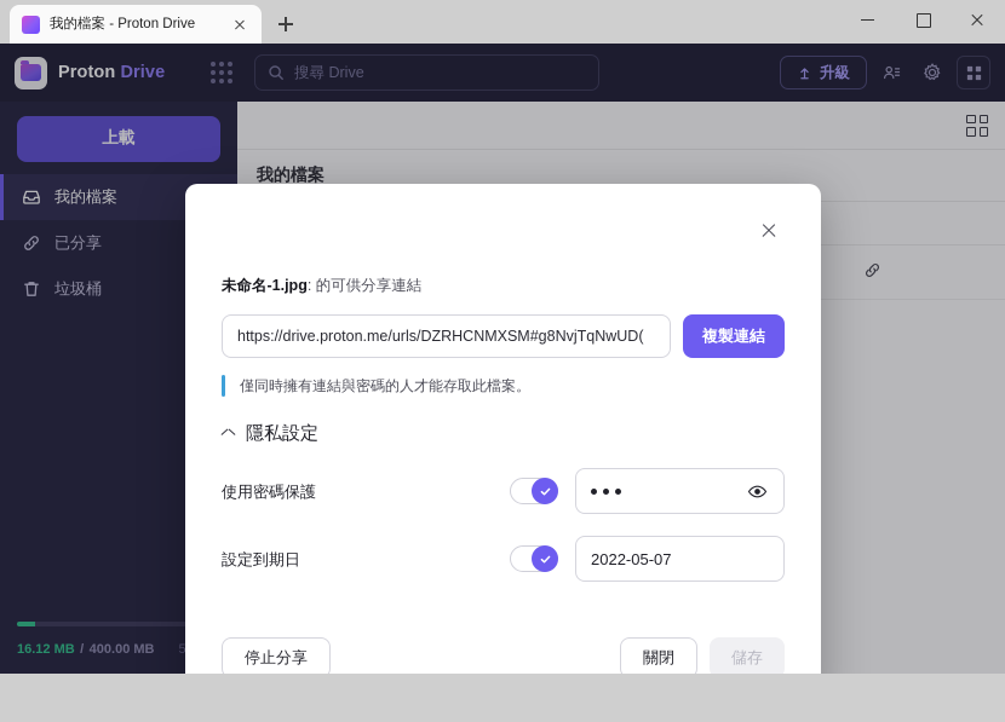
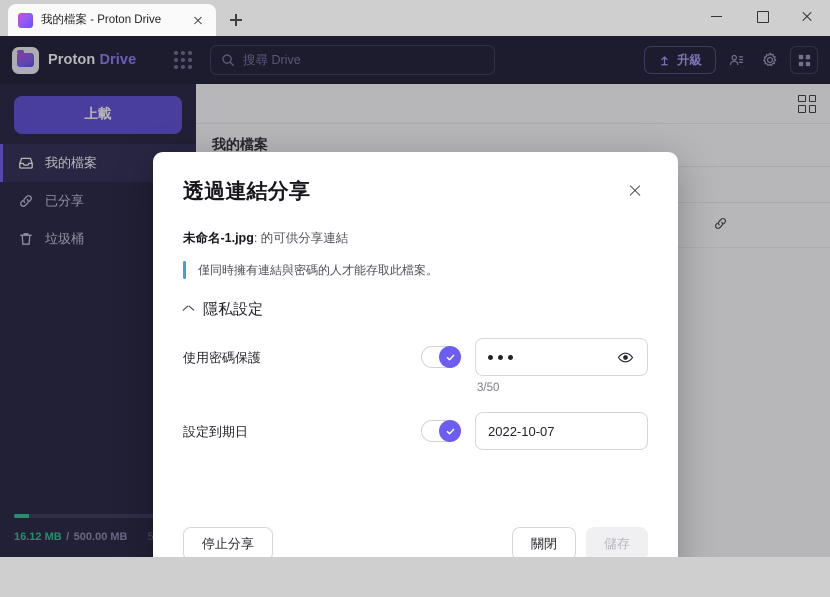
  我的檔案 - Proton Drive
  Proton Drive
  搜尋 Drive
  升級
  上載
  我的檔案
  已分享
  垃圾桶
- 16.12 MB / 400.00 MB
+ 16.12 MB / 500.00 MB
  我的檔案
+ 透過連結分享
  未命名-1.jpg: 的可供分享連結
- https://drive.proton.me/urls/DZRHCNMXSM#g8NvjTqNwUD(
- 複製連結
  僅同時擁有連結與密碼的人才能存取此檔案。
  隱私設定
  使用密碼保護
+ 3/50
  設定到期日
- 2022-05-07
+ 2022-10-07
  停止分享
  關閉
  儲存
